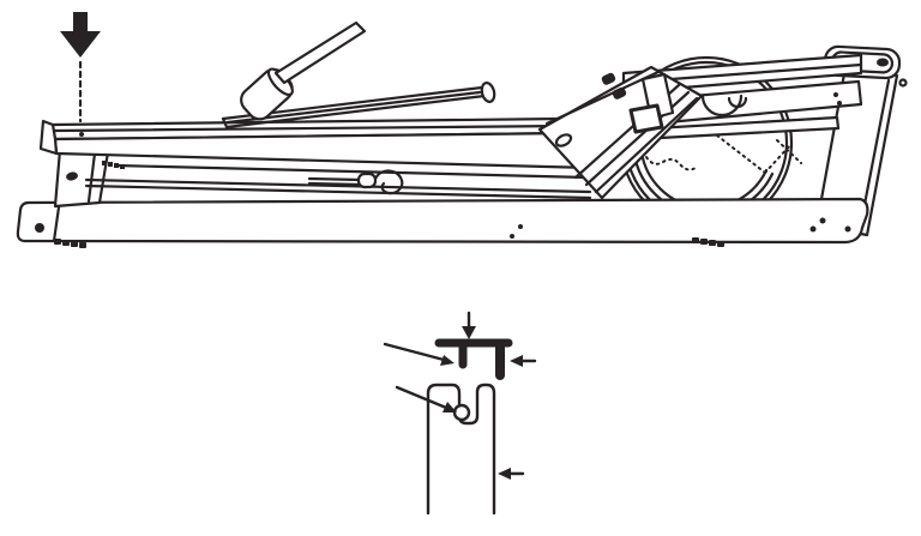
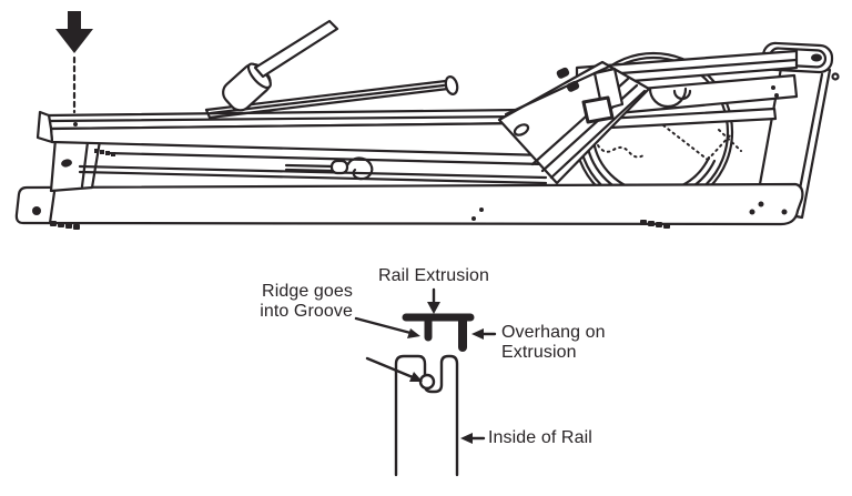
+ Rail Extrusion
+ Ridge goes
+ into Groove
+ Overhang on
+ Extrusion
+ Inside of Rail
